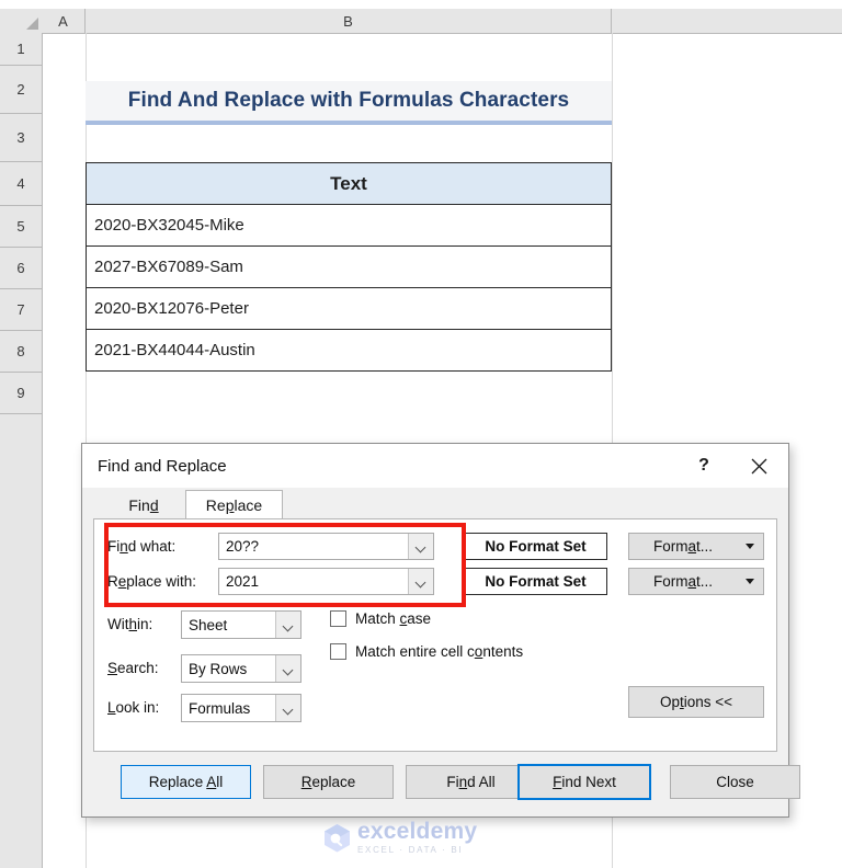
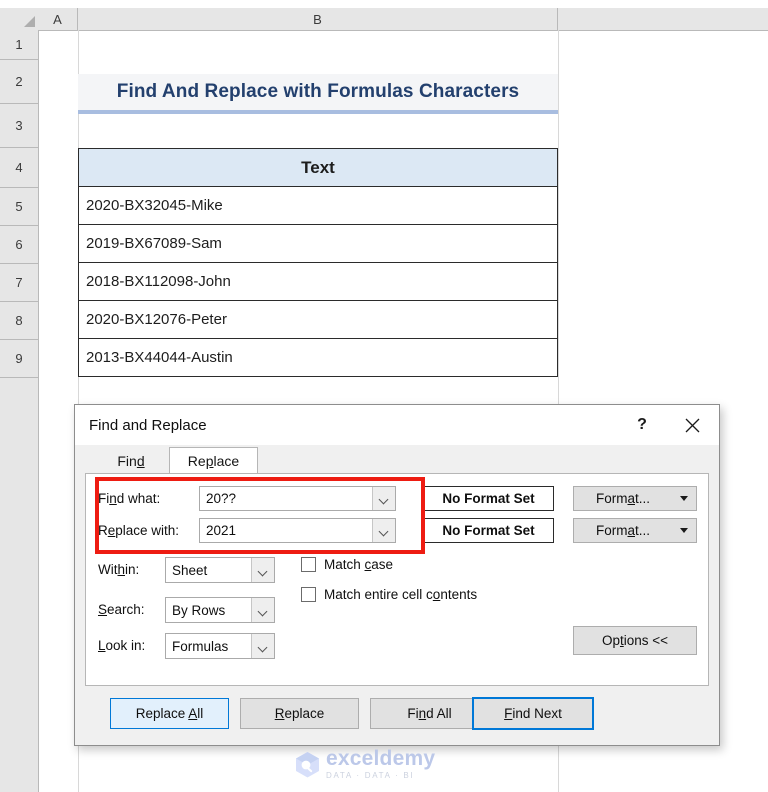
  A
  B
  1
  2
  3
  4
  5
  6
  7
  8
  9
  Find And Replace with Formulas Characters
  Text
  2020-BX32045-Mike
- 2027-BX67089-Sam
+ 2019-BX67089-Sam
+ 2018-BX112098-John
  2020-BX12076-Peter
- 2021-BX44044-Austin
+ 2013-BX44044-Austin
  Find and Replace
  ?
  Find
  Replace
  Find what:
  20??
  Replace with:
  2021
  No Format Set
  No Format Set
  Format...
  Format...
  Within:
  Sheet
  Search:
  By Rows
  Look in:
  Formulas
  Match case
  Match entire cell contents
  Options <<
  Replace All
  Replace
  Find All
  Find Next
- Close
  exceldemy
- EXCEL · DATA · BI
+ DATA · DATA · BI
